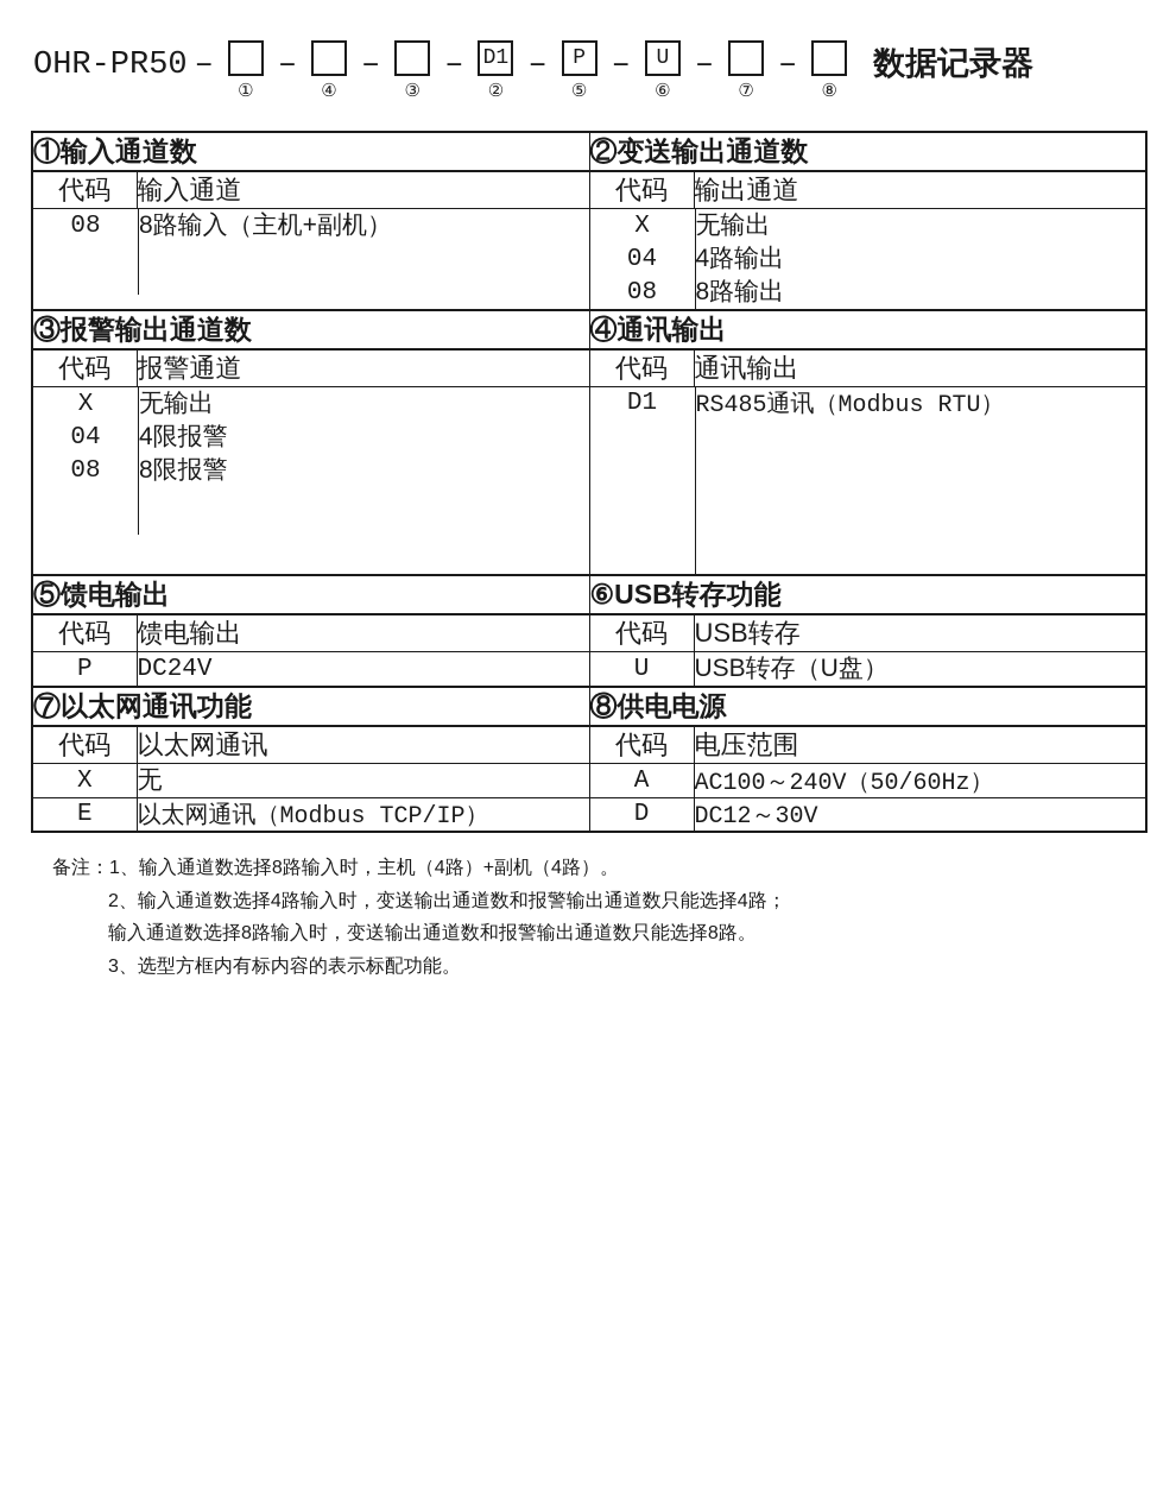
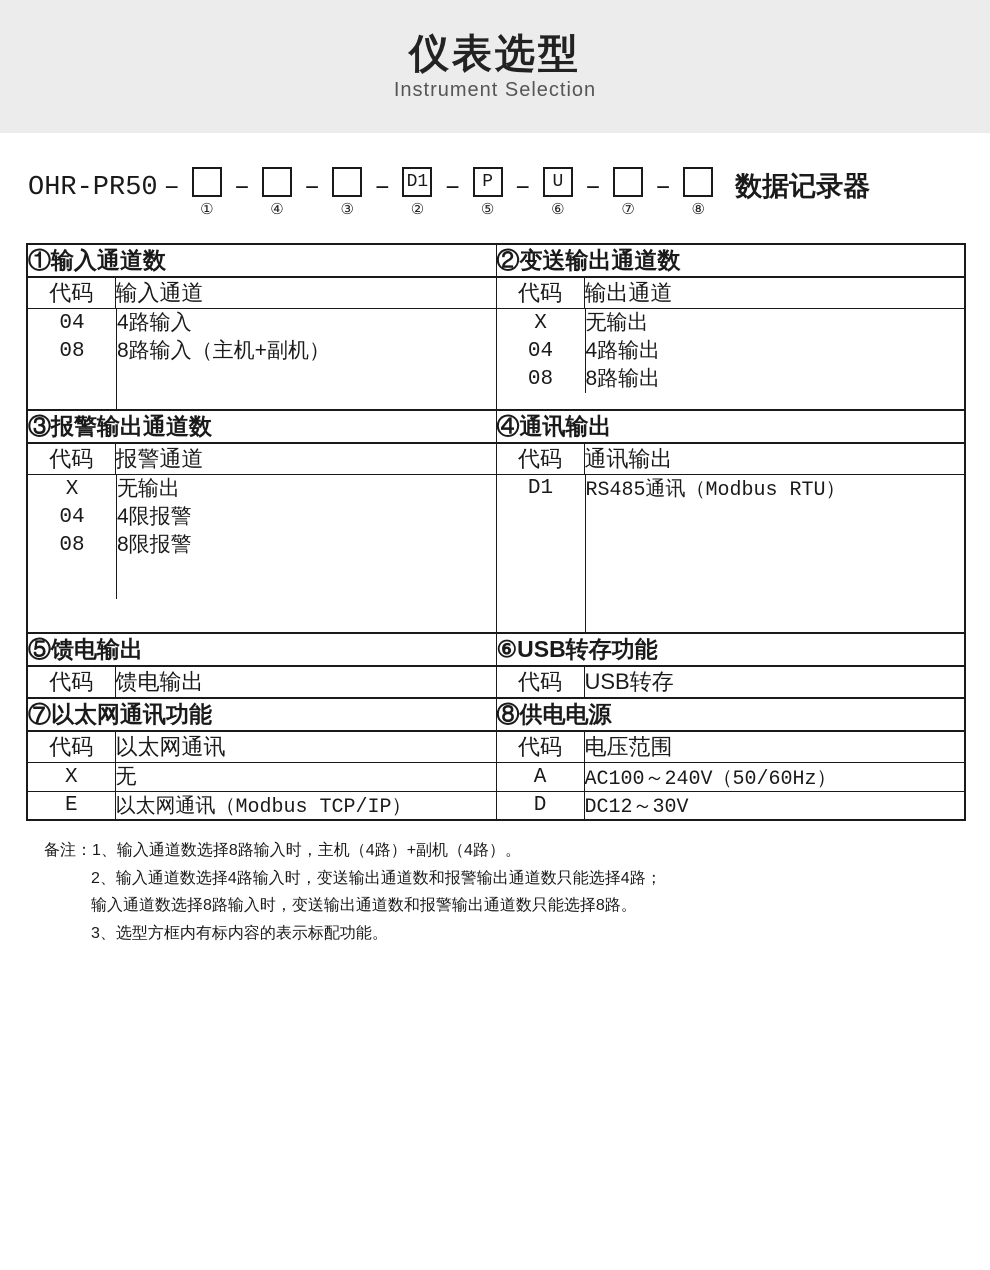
+ 仪表选型
+ Instrument Selection
  OHR-PR50
  –
  ①
  –
  ④
  –
  ③
  –
  D1
  ②
  –
  P
  ⑤
  –
  U
  ⑥
  –
  ⑦
  –
  ⑧
  数据记录器
  ①输入通道数	②变送输出通道数
  代码	输入通道	代码	输出通道
+ 04	4路输入
  08	8路输入（主机+副机）
  X	无输出
  04	4路输出
  08	8路输出
  ③报警输出通道数	④通讯输出
  代码	报警通道	代码	通讯输出
  X	无输出
  04	4限报警
  08	8限报警
  D1	RS485通讯（Modbus RTU）
  ⑤馈电输出	⑥USB转存功能
  代码	馈电输出	代码	USB转存
- P	DC24V	U	USB转存（U盘）
  ⑦以太网通讯功能	⑧供电电源
  代码	以太网通讯	代码	电压范围
  X	无	A	AC100～240V（50/60Hz）
  E	以太网通讯（Modbus TCP/IP）	D	DC12～30V
  备注：
  1、输入通道数选择8路输入时，主机（4路）+副机（4路）。
  2、输入通道数选择4路输入时，变送输出通道数和报警输出通道数只能选择4路；
  输入通道数选择8路输入时，变送输出通道数和报警输出通道数只能选择8路。
  3、选型方框内有标内容的表示标配功能。
